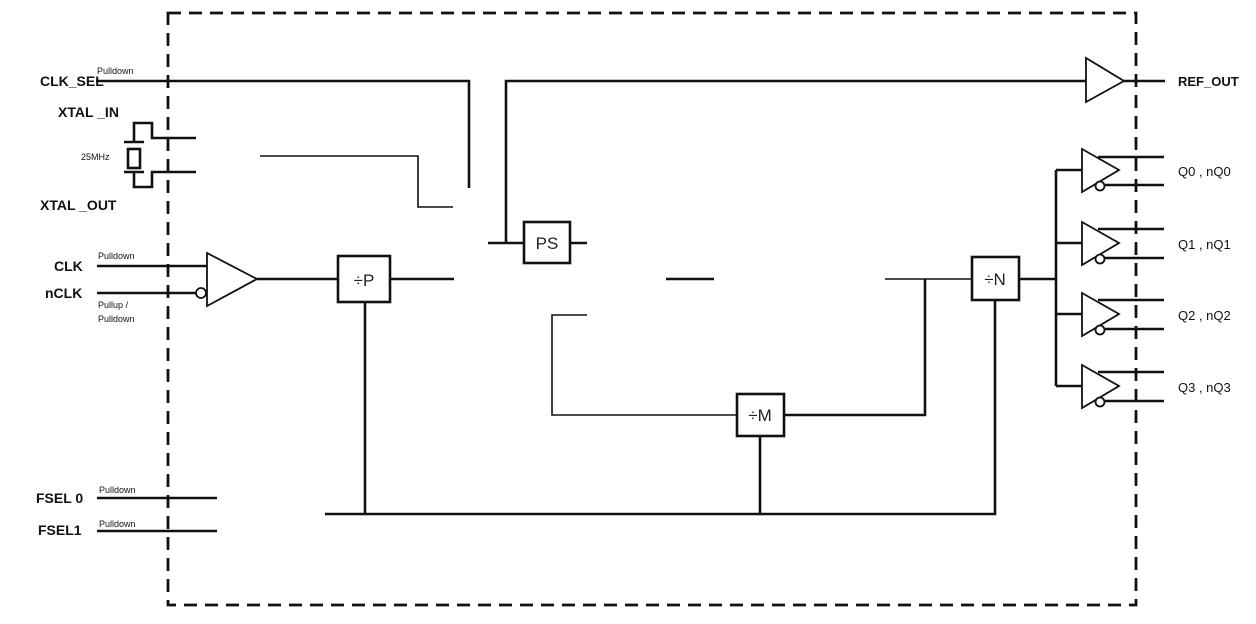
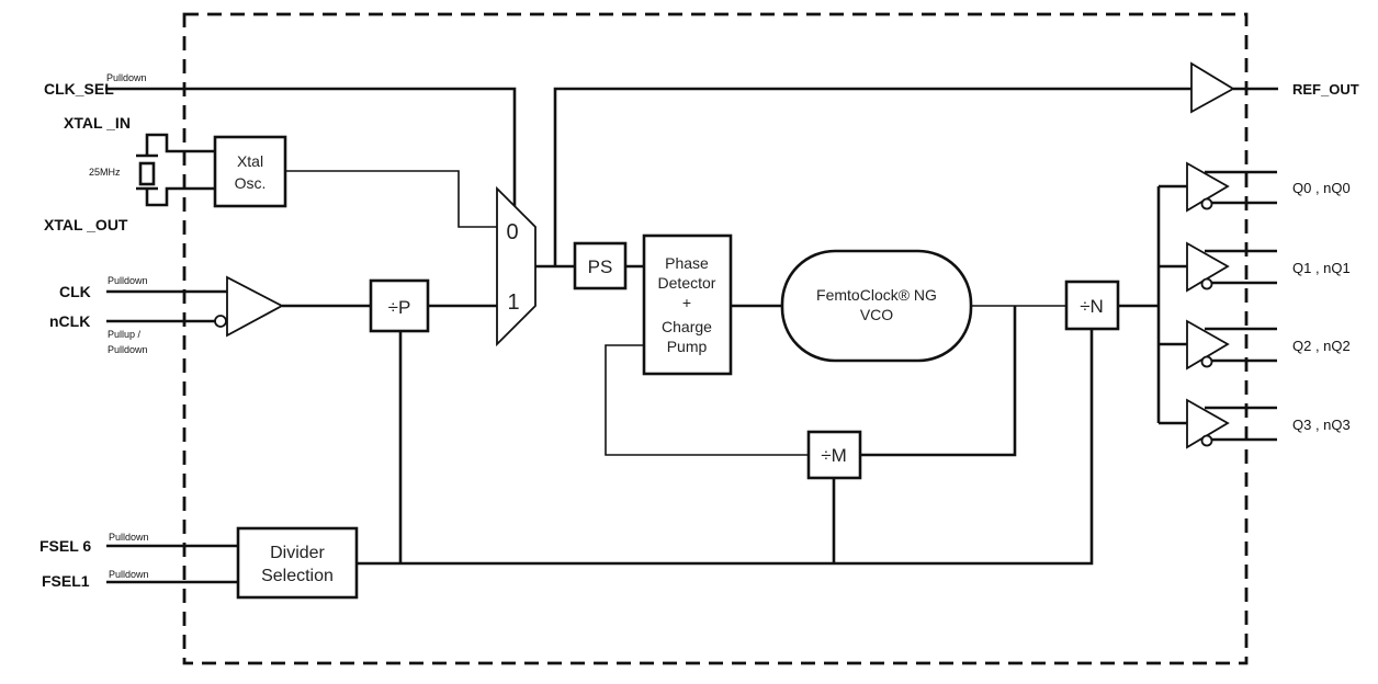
  CLK_SE
  Pulldown
  XTAL _IN
  XTAL _OUT
  25MHz
+ Xtal
+ Osc.
  CLK
  Pulldown
  nCLK
  Pullup /
  Pulldown
  ÷P
+ 0
+ 1
  REF_OUT
  PS
+ Phase
+ Detector
+ +
+ Charge
+ Pump
+ FemtoClock® NG
+ VCO
  ÷M
  ÷N
  Q0 , nQ0
  Q1 , nQ1
  Q2 , nQ2
  Q3 , nQ3
- FSEL 0
+ FSEL 6
  Pulldown
  FSEL1
  Pulldown
+ Divider
+ Selection
